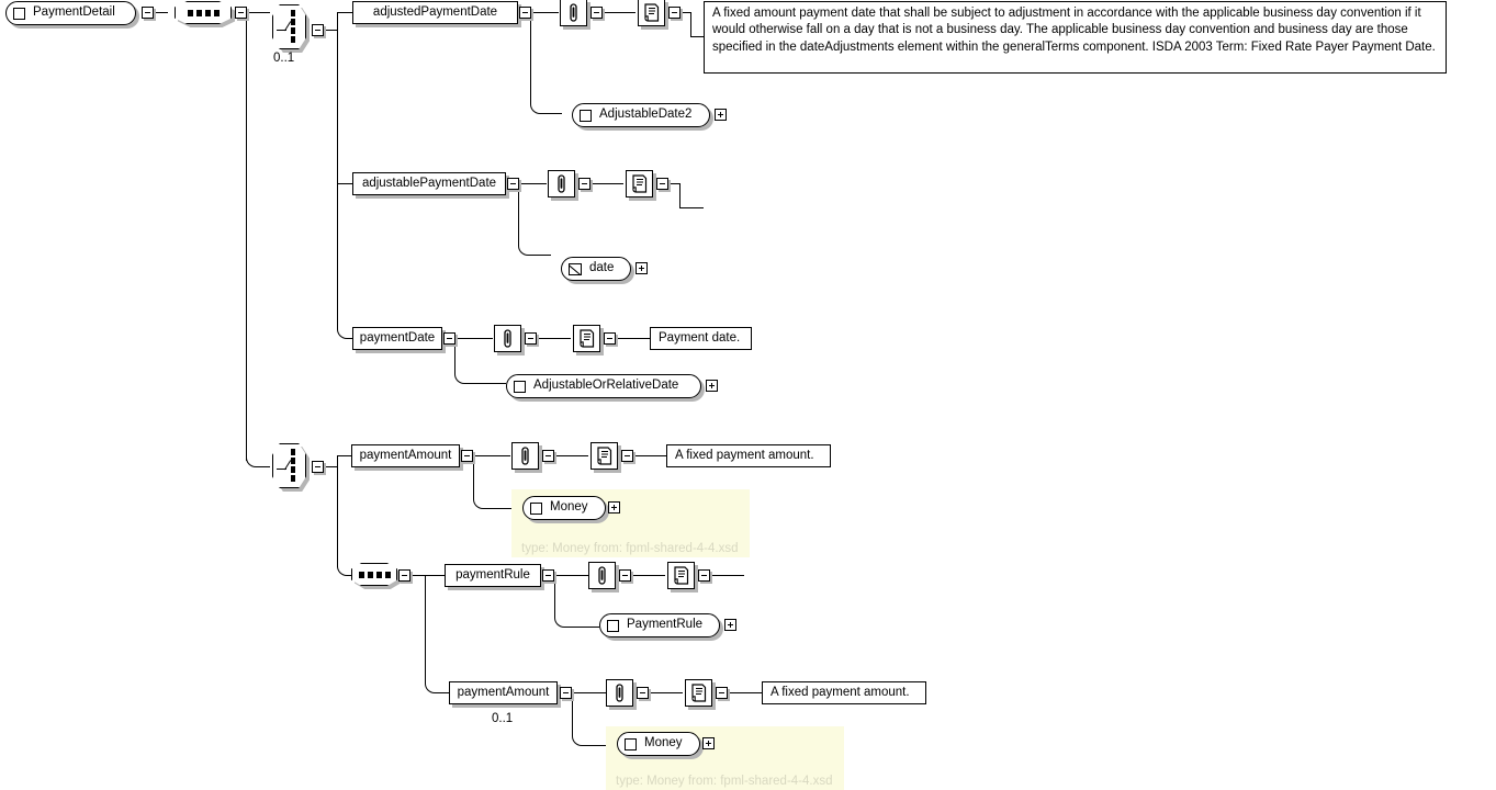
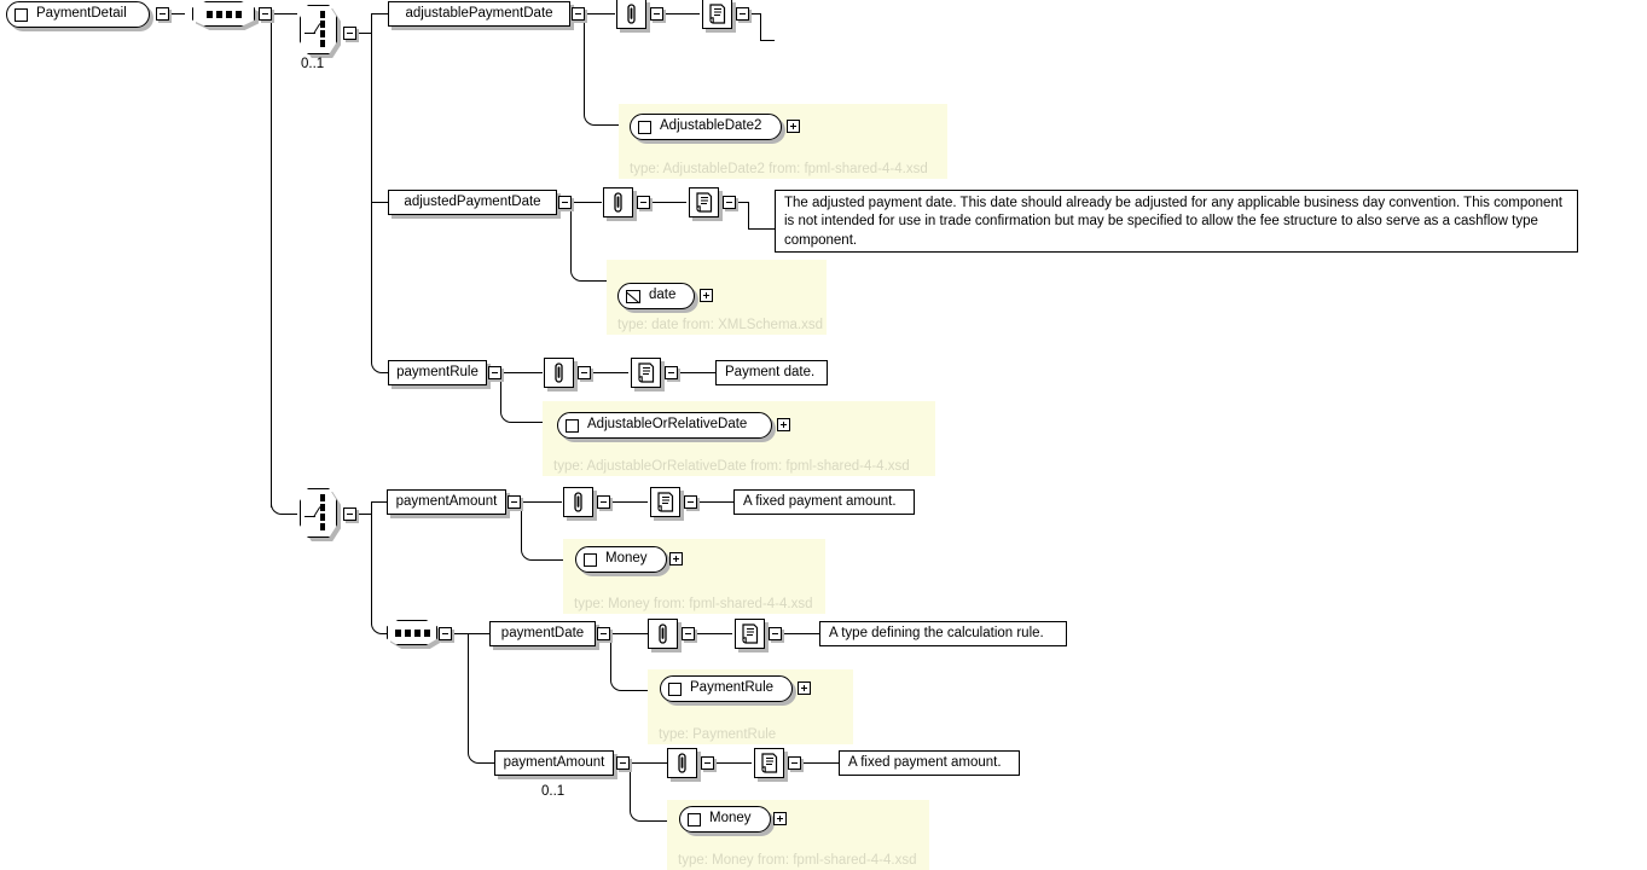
+ type: AdjustableDate2 from: fpml-shared-4-4.xsd
+ type: date from: XMLSchema.xsd
+ type: AdjustableOrRelativeDate from: fpml-shared-4-4.xsd
  type: Money from: fpml-shared-4-4.xsd
+ type: PaymentRule
  type: Money from: fpml-shared-4-4.xsd
  PaymentDetail
  0..1
- adjustedPaymentDate
+ adjustablePaymentDate
- A fixed amount payment date that shall be subject to adjustment in accordance with the applicable business day convention if it would otherwise fall on a day that is not a business day. The applicable business day convention and business day are those specified in the dateAdjustments element within the generalTerms component. ISDA 2003 Term: Fixed Rate Payer Payment Date.
  AdjustableDate2
- adjustablePaymentDate
+ adjustedPaymentDate
+ The adjusted payment date. This date should already be adjusted for any applicable business day convention. This component is not intended for use in trade confirmation but may be specified to allow the fee structure to also serve as a cashflow type component.
  date
- paymentDate
+ paymentRule
  Payment date.
  AdjustableOrRelativeDate
  paymentAmount
  A fixed payment amount.
  Money
- paymentRule
+ paymentDate
+ A type defining the calculation rule.
  PaymentRule
  paymentAmount
  0..1
  A fixed payment amount.
  Money
